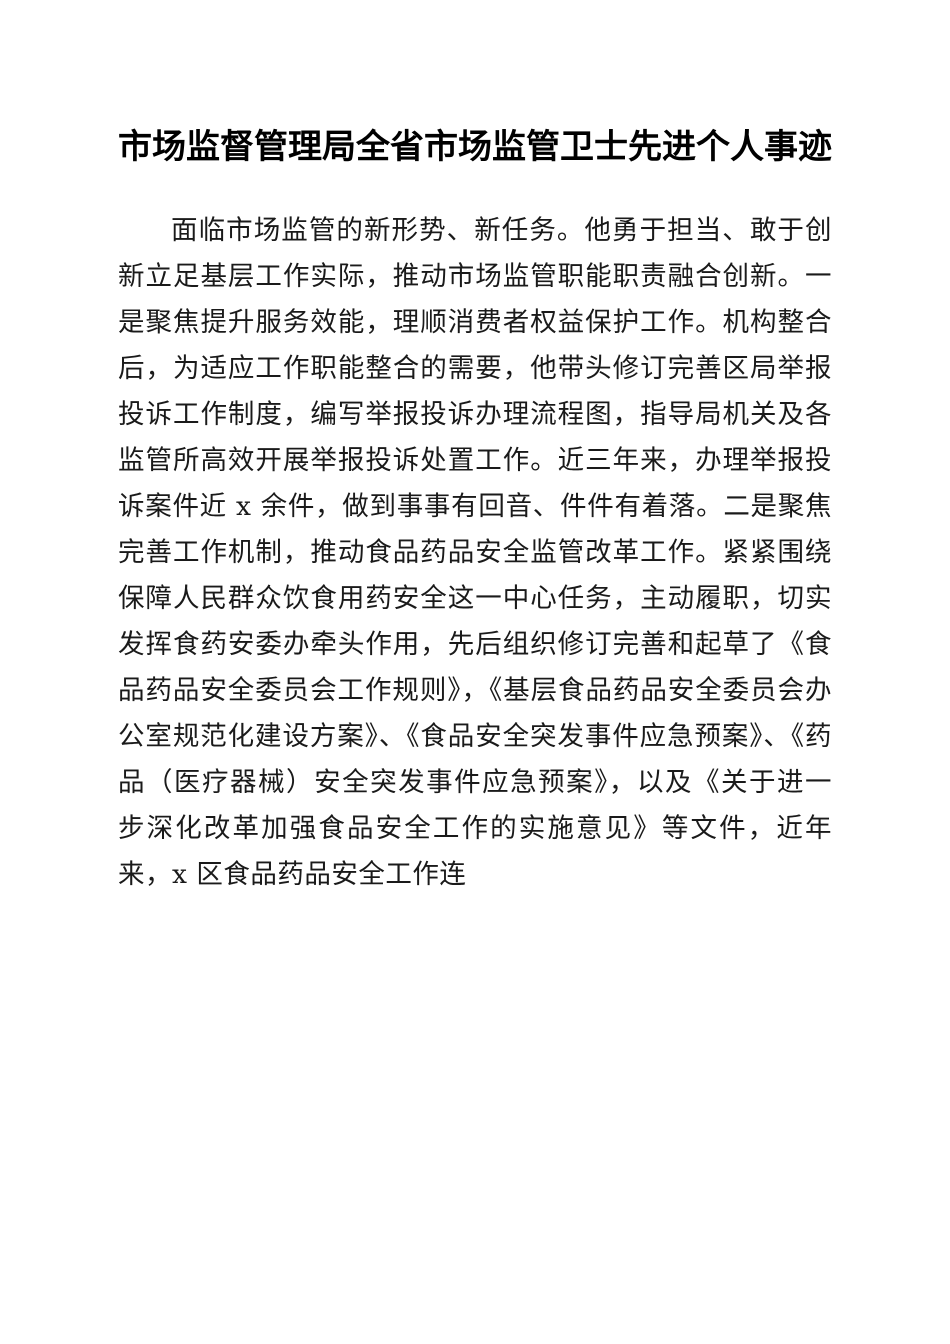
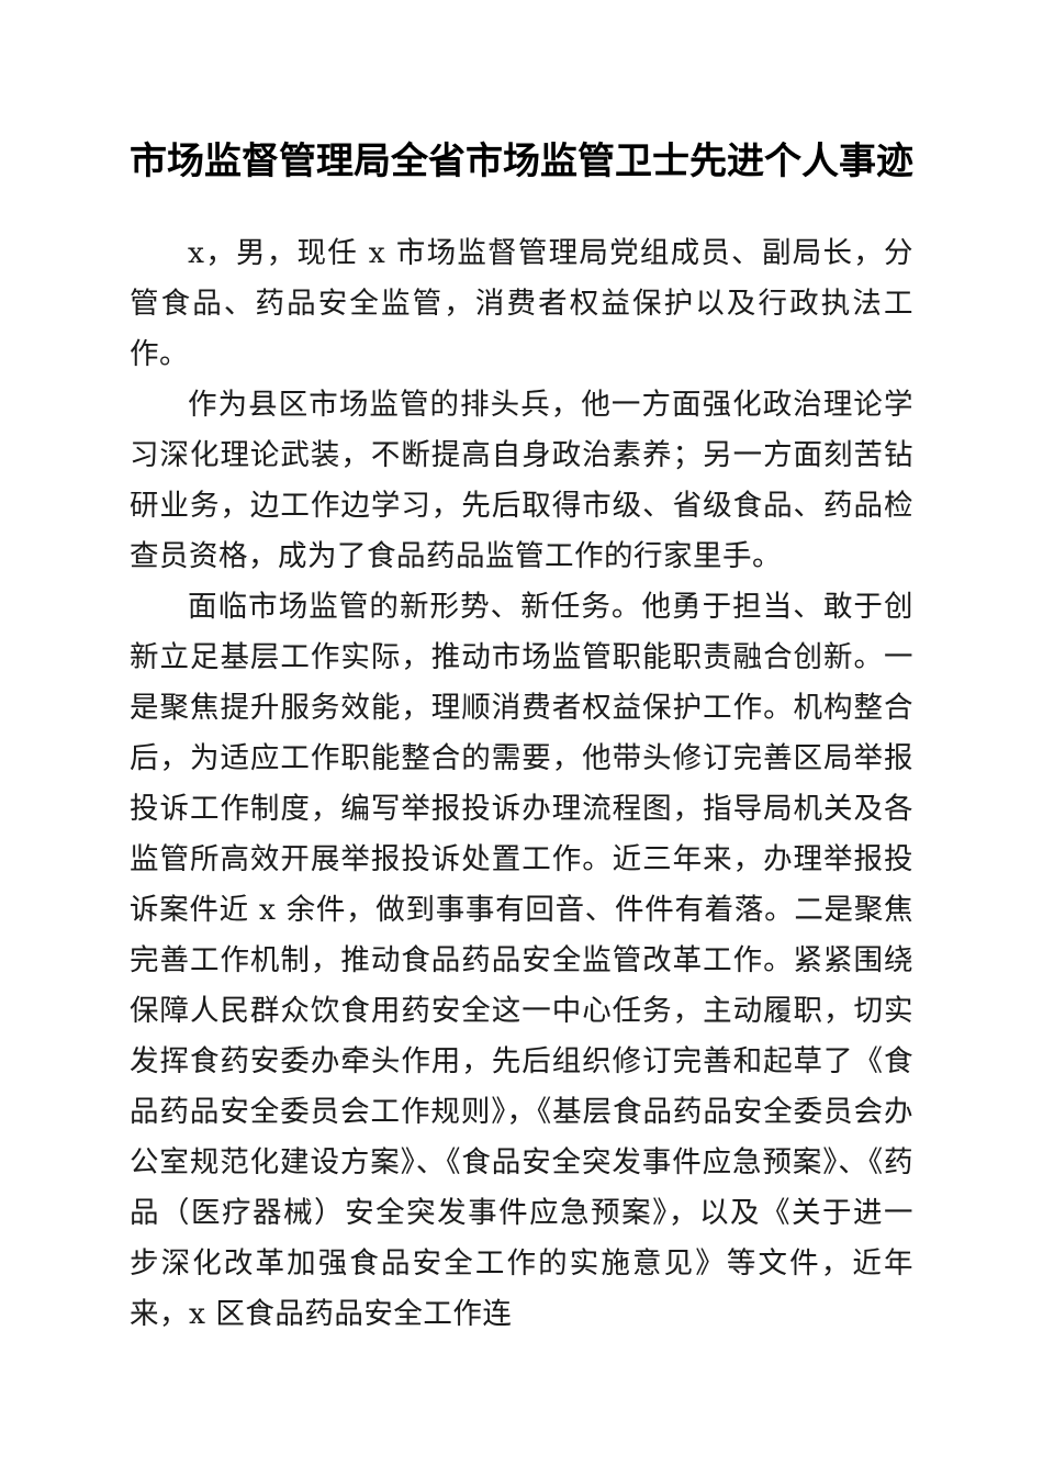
  市场监督管理局全省市场监管卫士先进个人事迹
+ x，男，现任 x 市场监督管理局党组成员、副局长，分管食品、药品安全监管，消费者权益保护以及行政执法工作。
+ 作为县区市场监管的排头兵，他一方面强化政治理论学习深化理论武装，不断提高自身政治素养；另一方面刻苦钻研业务，边工作边学习，先后取得市级、省级食品、药品检查员资格，成为了食品药品监管工作的行家里手。
  面临市场监管的新形势、新任务。他勇于担当、敢于创新立足基层工作实际，推动市场监管职能职责融合创新。一是聚焦提升服务效能，理顺消费者权益保护工作。机构整合后，为适应工作职能整合的需要，他带头修订完善区局举报投诉工作制度，编写举报投诉办理流程图，指导局机关及各监管所高效开展举报投诉处置工作。近三年来，办理举报投诉案件近 x 余件，做到事事有回音、件件有着落。二是聚焦完善工作机制，推动食品药品安全监管改革工作。紧紧围绕保障人民群众饮食用药安全这一中心任务，主动履职，切实发挥食药安委办牵头作用，先后组织修订完善和起草了《食品药品安全委员会工作规则》，《基层食品药品安全委员会办公室规范化建设方案》、《食品安全突发事件应急预案》、《药品（医疗器械）安全突发事件应急预案》，以及《关于进一步深化改革加强食品安全工作的实施意见》等文件，近年来，x 区食品药品安全工作连
